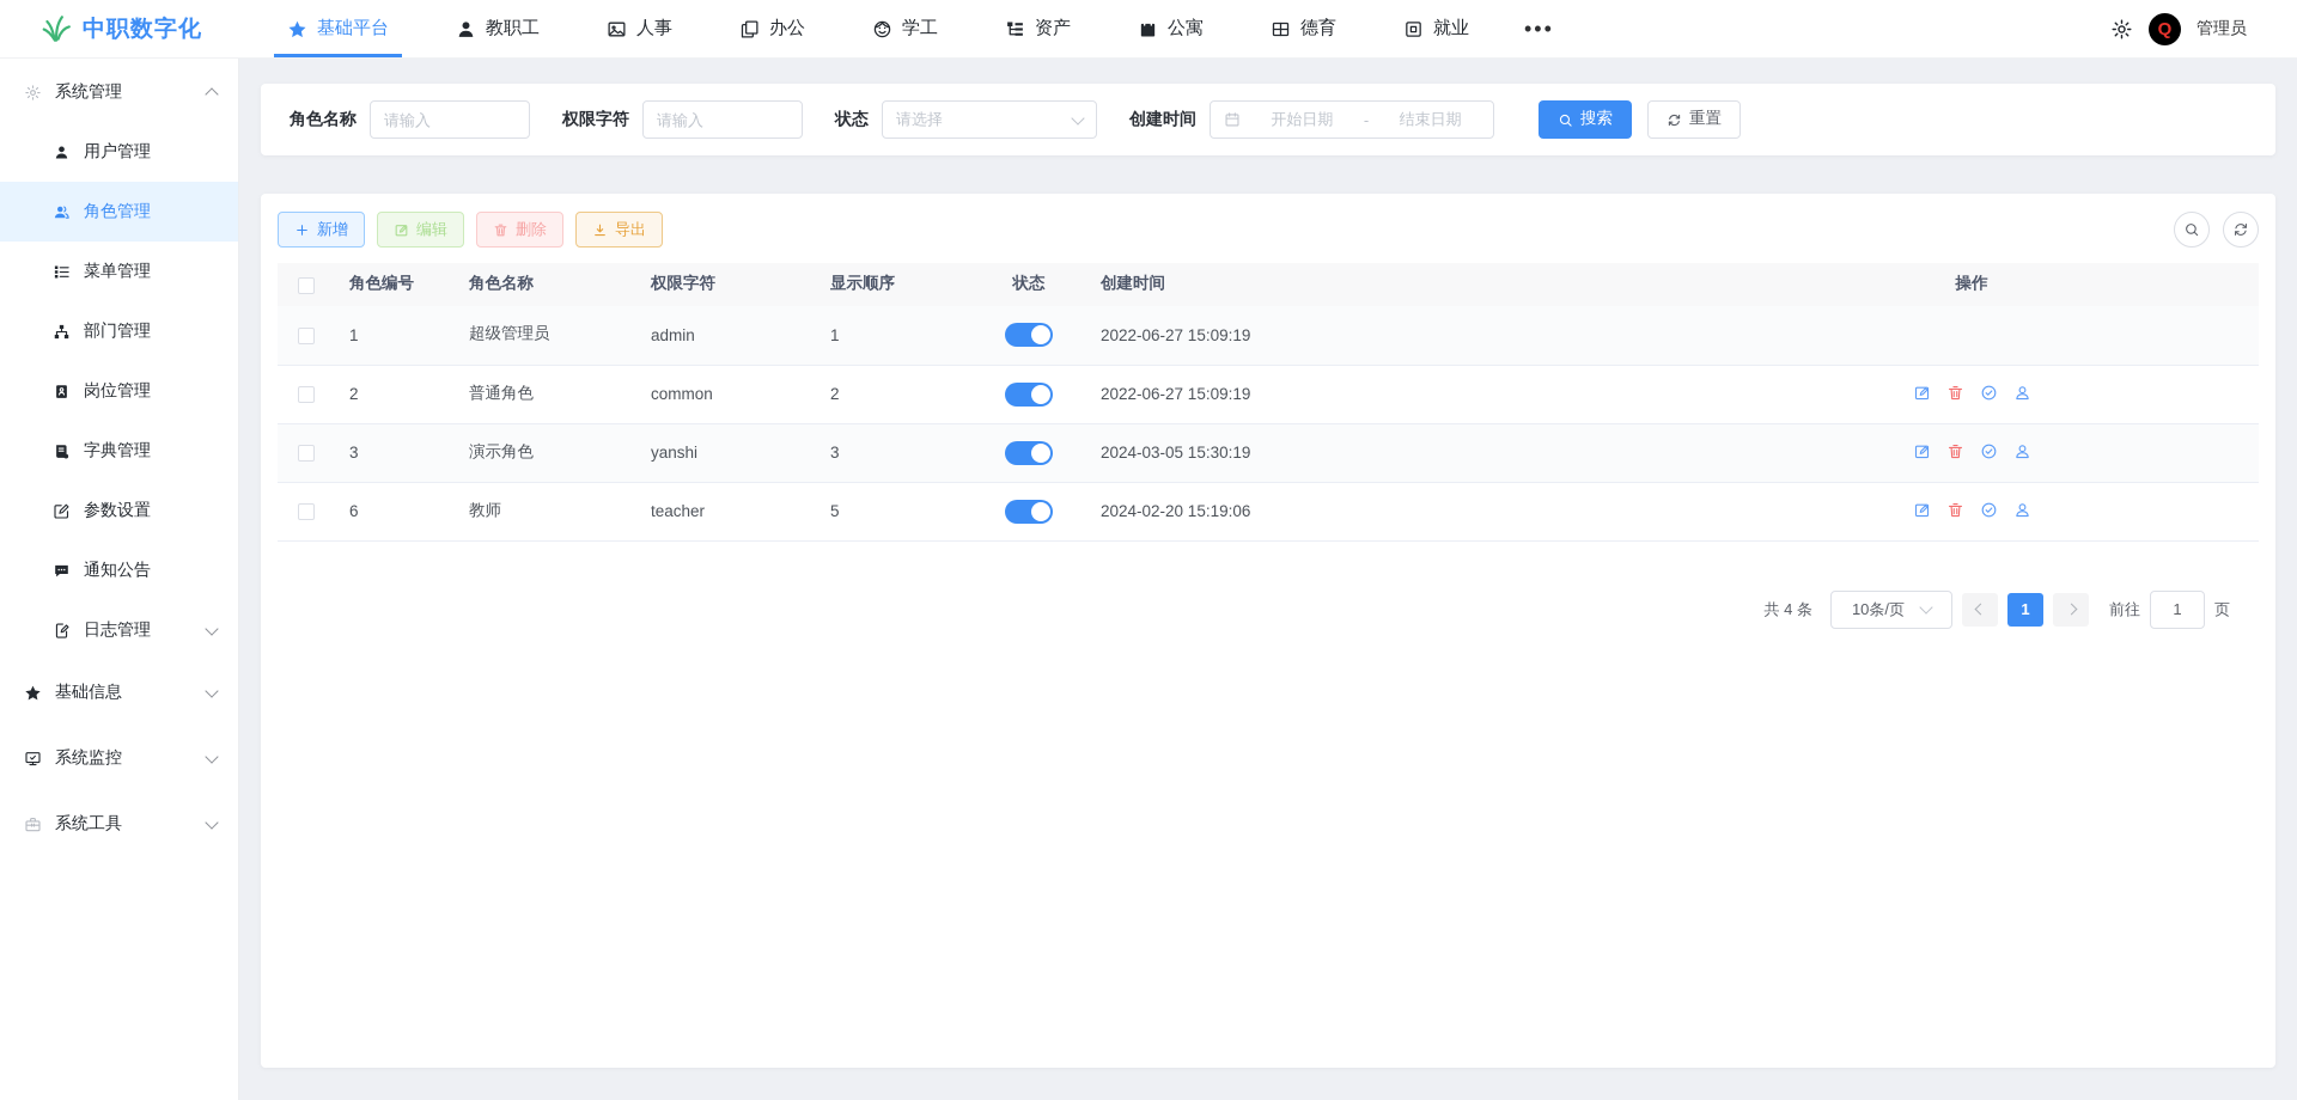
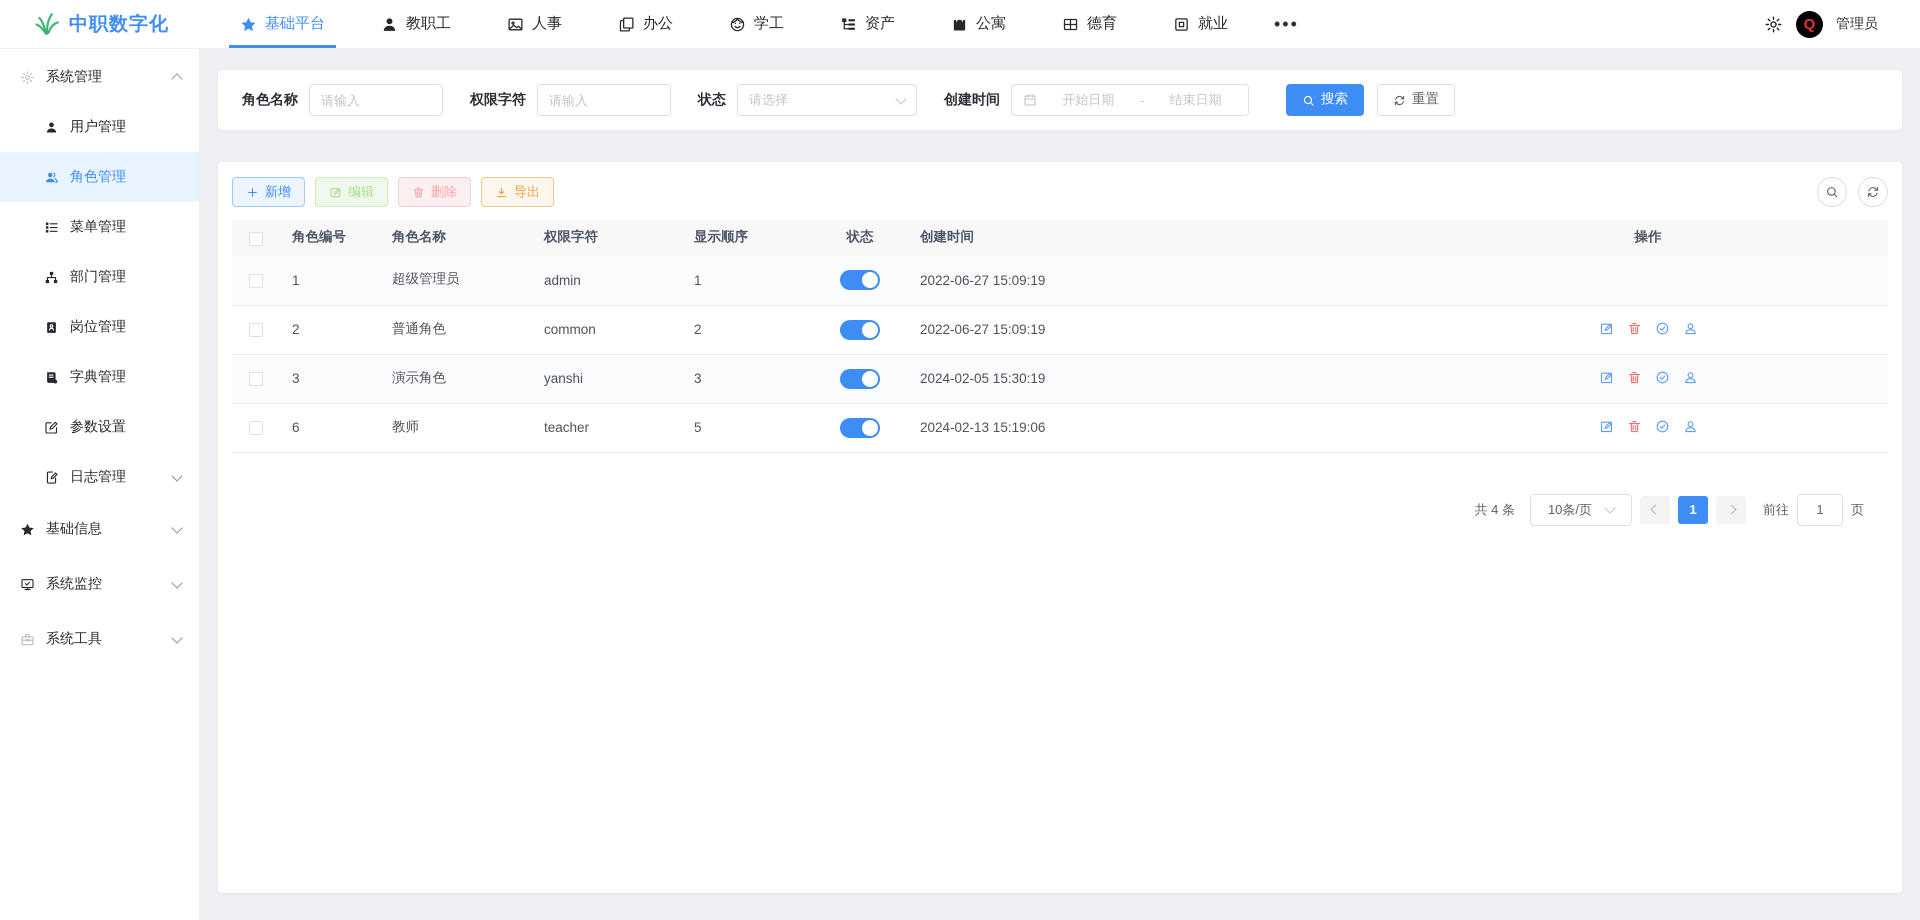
  中职数字化
  基础平台
  教职工
  人事
  办公
  学工
  资产
  公寓
  德育
  就业
  •••
  Q
  管理员
  系统管理
  用户管理
  角色管理
  菜单管理
  部门管理
  岗位管理
  字典管理
  参数设置
- 通知公告
  日志管理
  基础信息
  系统监控
  系统工具
  角色名称
  请输入
  权限字符
  请输入
  状态
  请选择
  创建时间
  开始日期
  -
  结束日期
  搜索
  重置
  新增
  编辑
  删除
  导出
  	角色编号	角色名称	权限字符	显示顺序	状态	创建时间	操作
  	1	超级管理员	admin	1		2022-06-27 15:09:19
  	2	普通角色	common	2		2022-06-27 15:09:19
- 	3	演示角色	yanshi	3		2024-03-05 15:30:19
+ 	3	演示角色	yanshi	3		2024-02-05 15:30:19
- 	6	教师	teacher	5		2024-02-20 15:19:06
+ 	6	教师	teacher	5		2024-02-13 15:19:06
  共 4 条
  10条/页
  1
  前往
  1
  页
